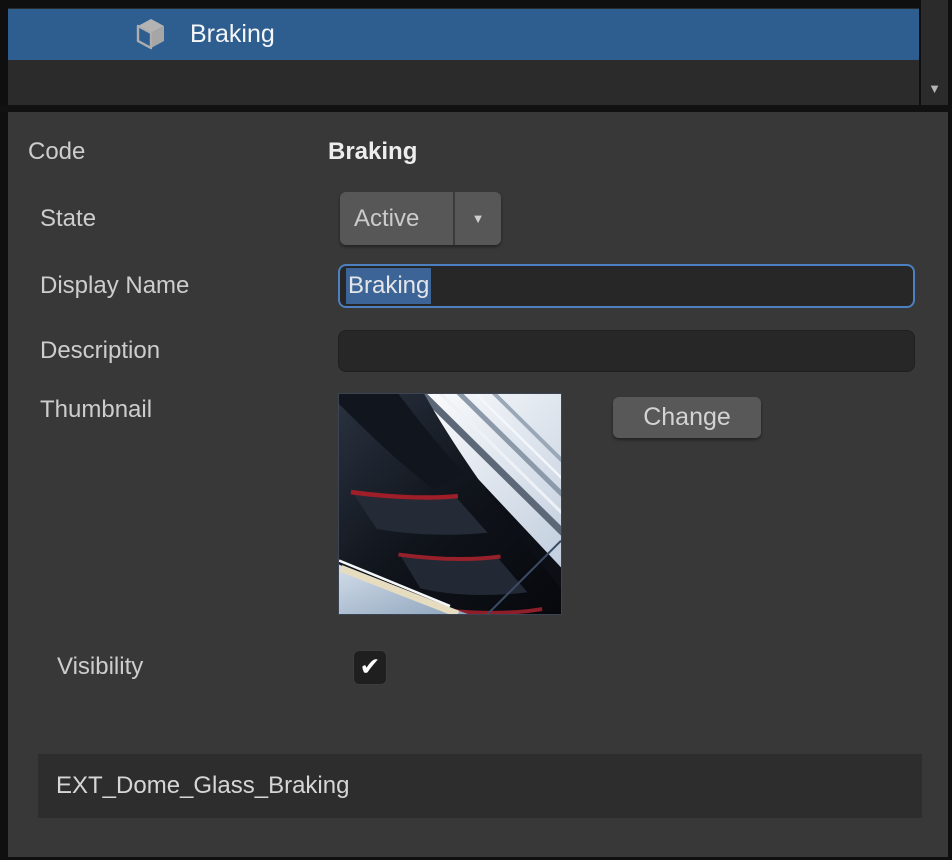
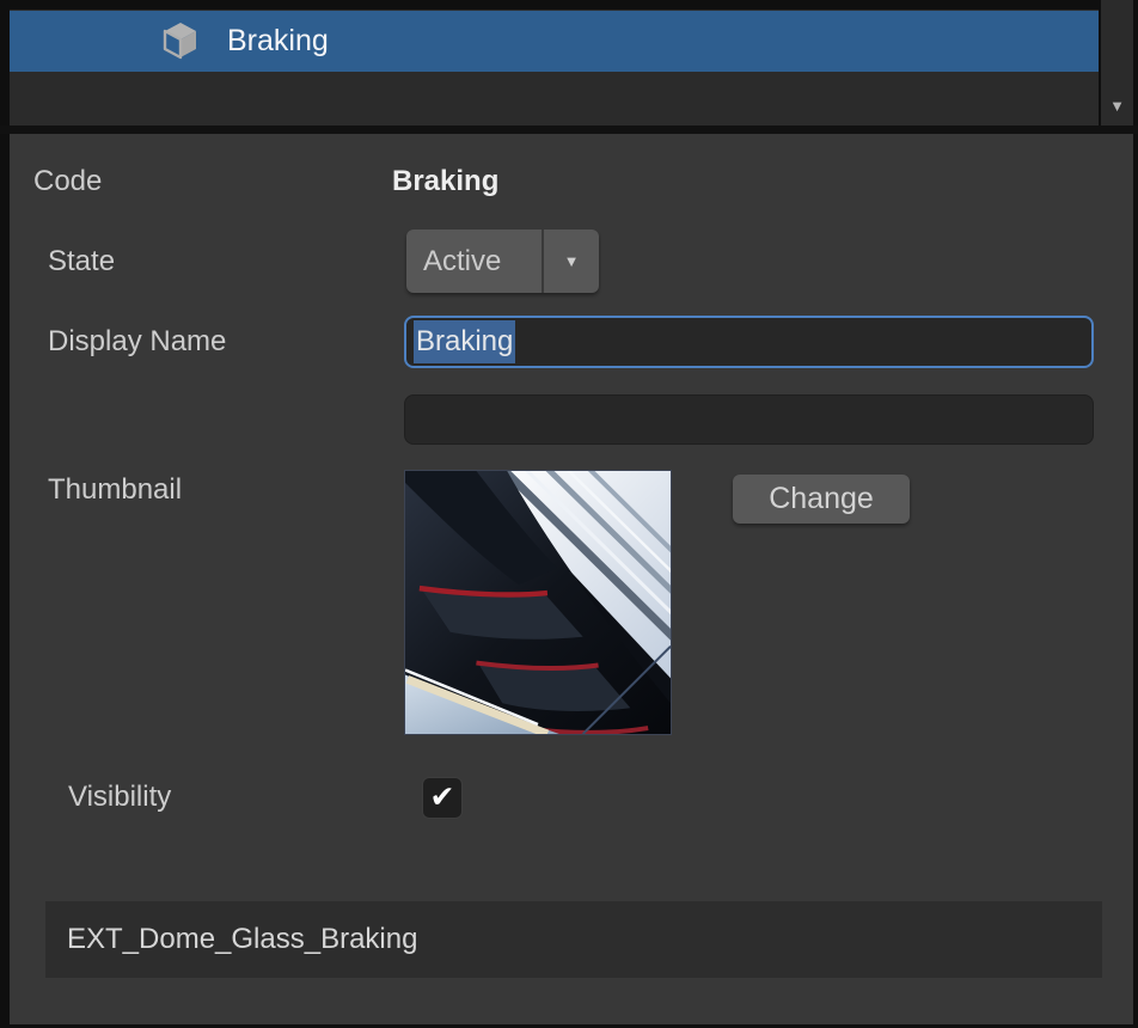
  Braking
  ▼
  Code
  Braking
  State
  Active
  ▼
  Display Name
  Braking
- Description
  Thumbnail
  Change
  Visibility
  ✔
  EXT_Dome_Glass_Braking
